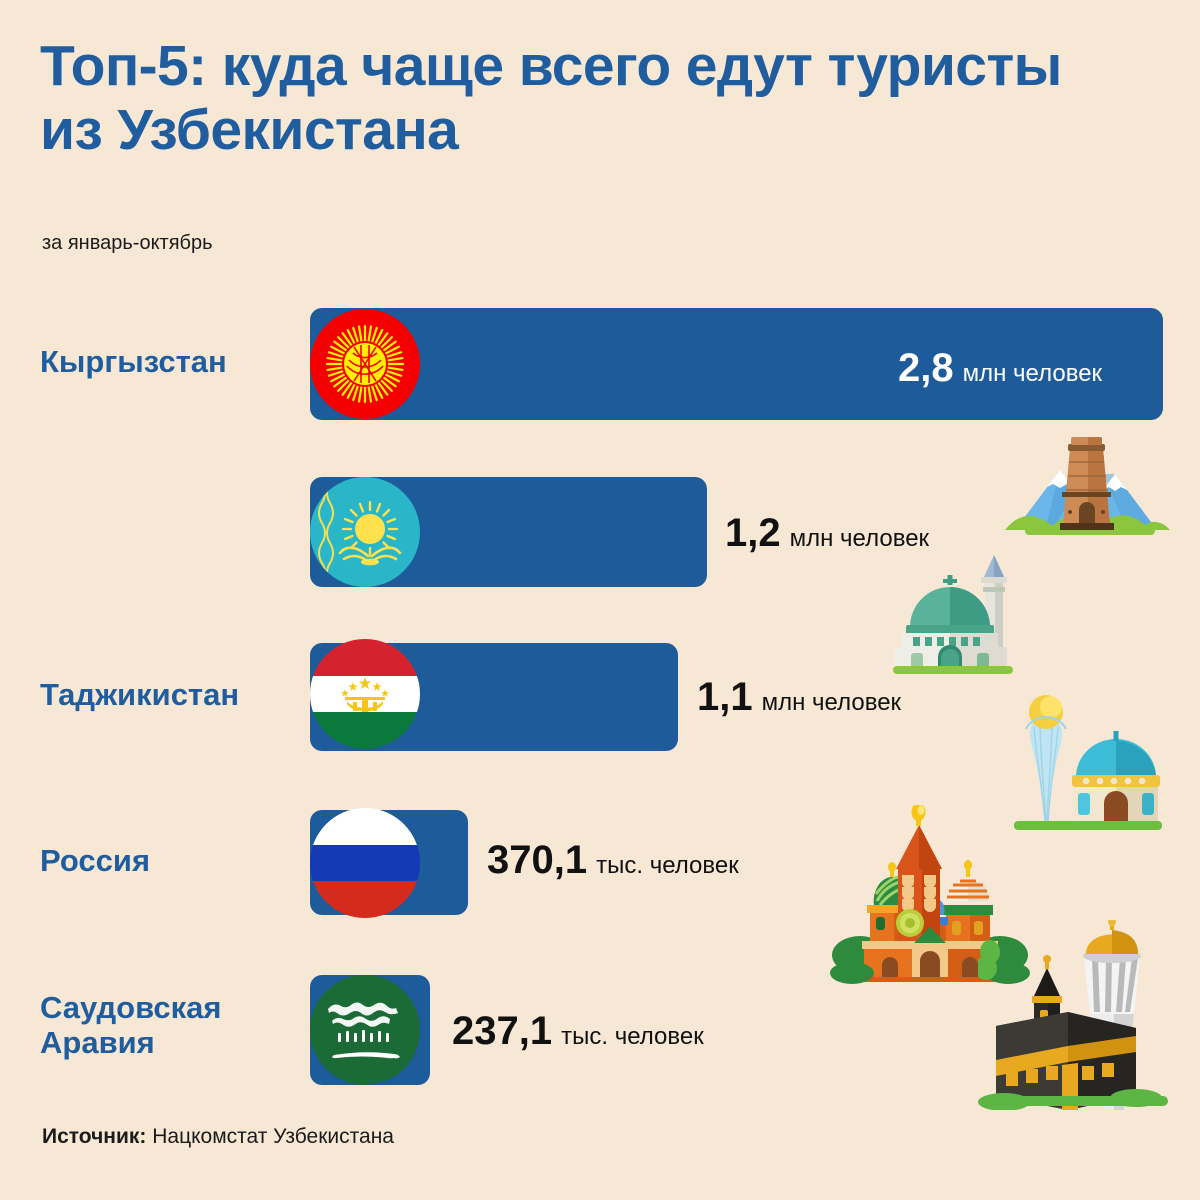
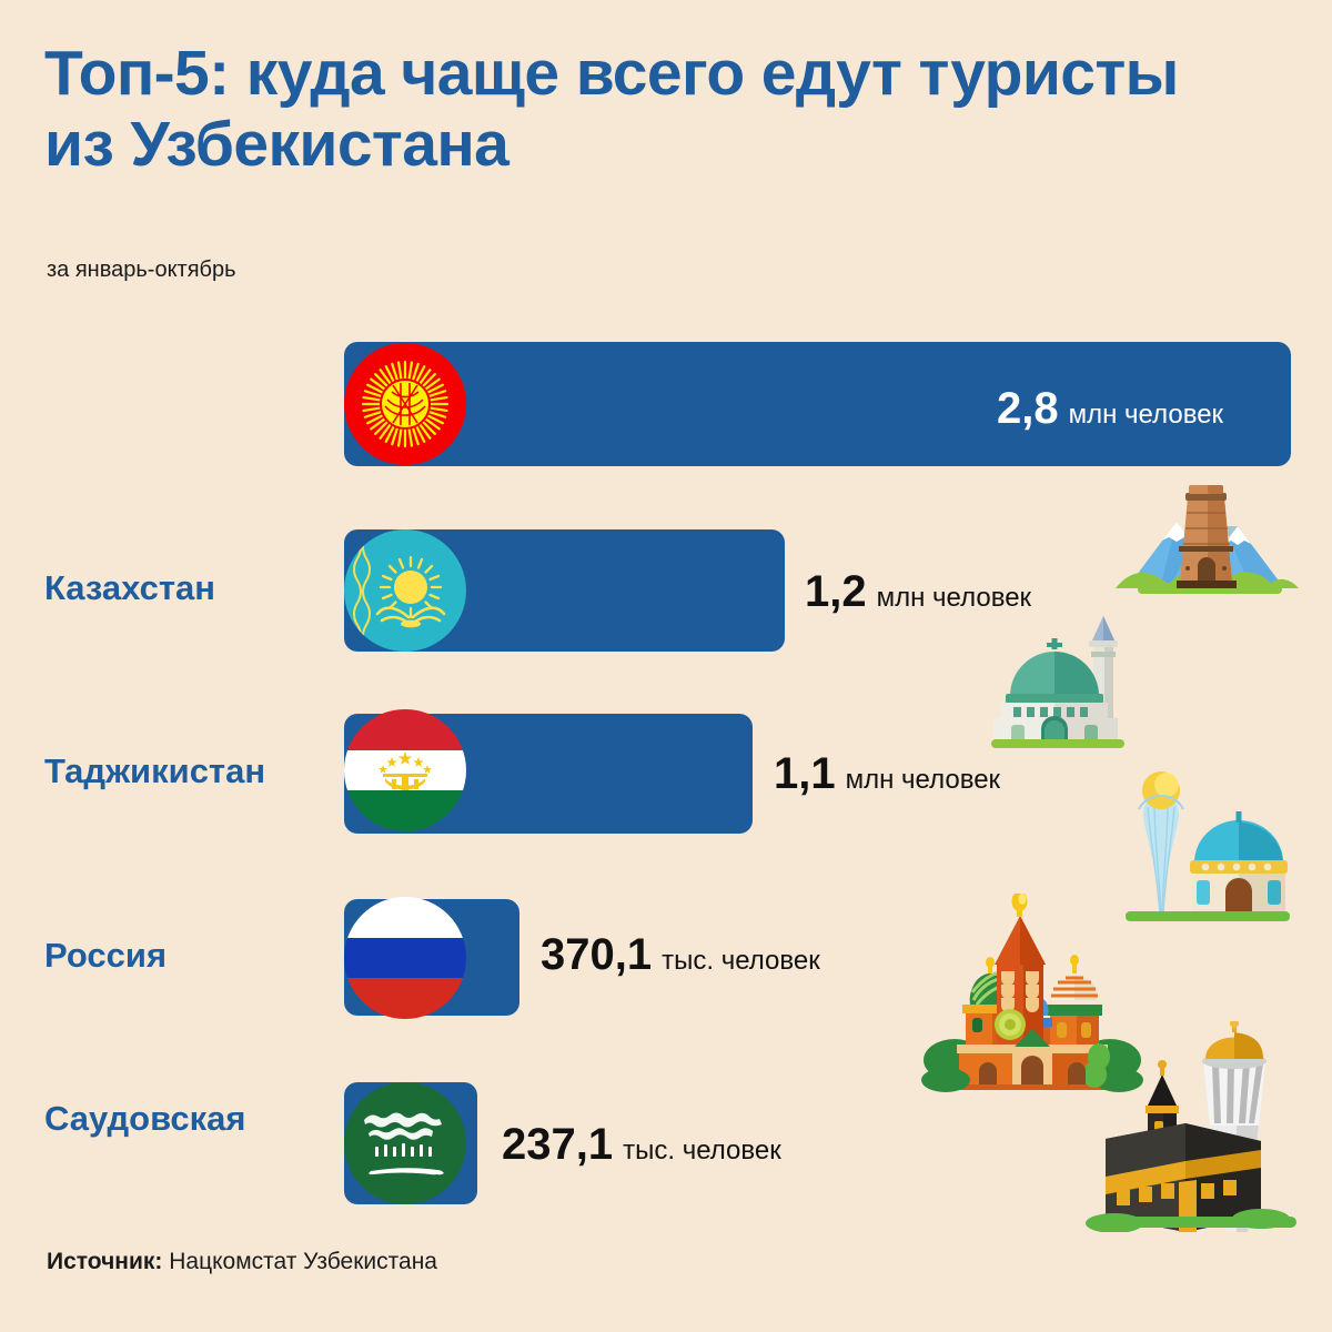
  Топ-5: куда чаще всего едут туристы из Узбекистана
  за январь-октябрь
- Кыргызстан
  2,8
  млн человек
+ Казахстан
  1,2
  млн человек
  Таджикистан
  1,1
  млн человек
  Россия
  370,1
  тыс. человек
  Саудовская
- Аравия
  237,1
  тыс. человек
  Источник: Нацкомстат Узбекистана
